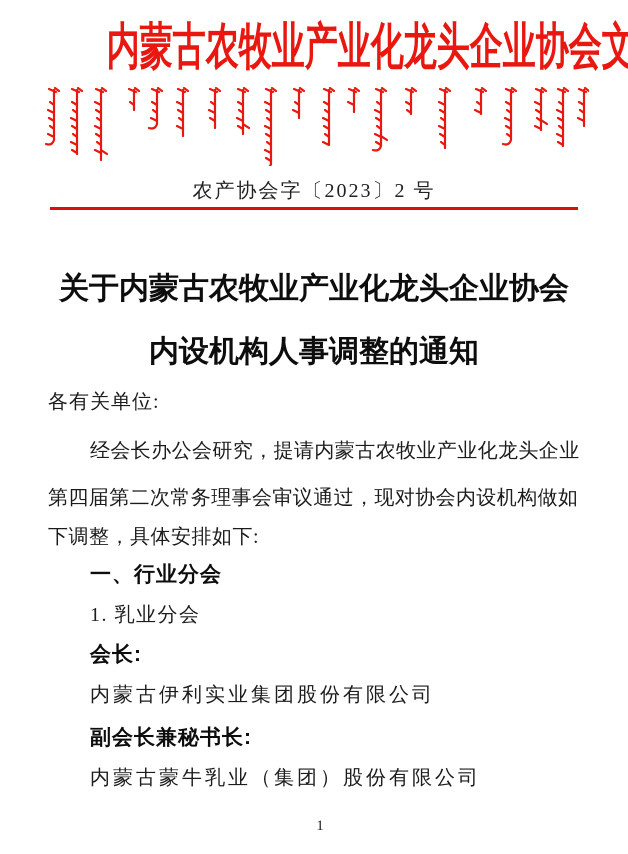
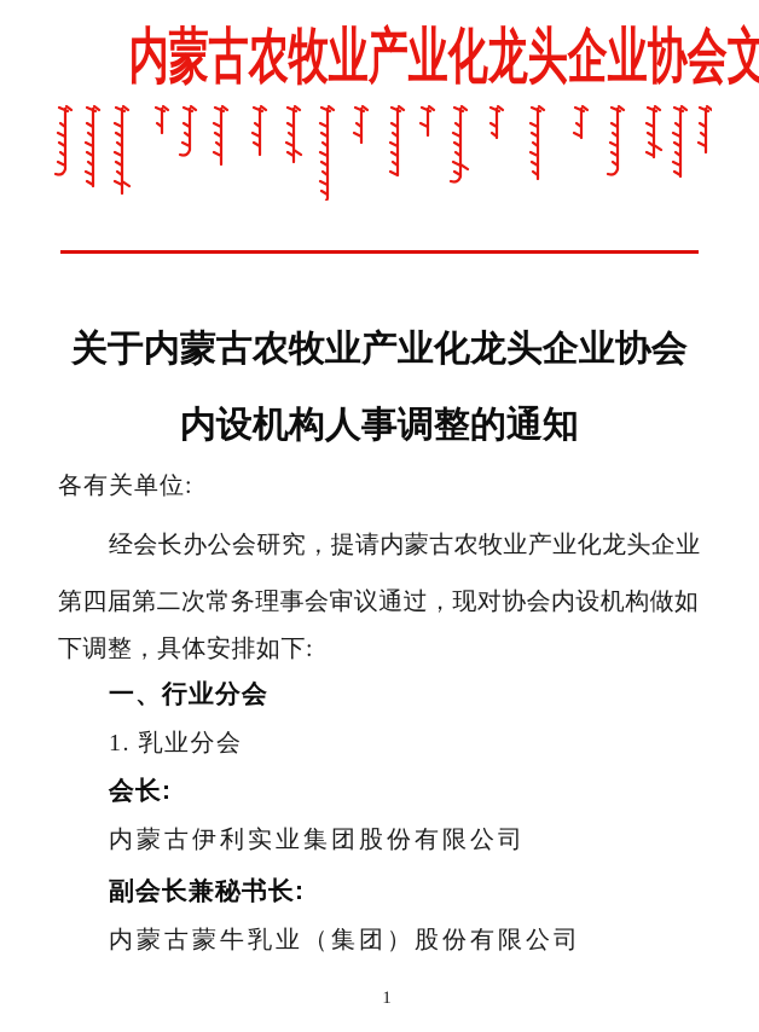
  内蒙古农牧业产业化龙头企业协会文
- 农产协会字〔2023〕2 号
  关于内蒙古农牧业产业化龙头企业协会
  内设机构人事调整的通知
  各有关单位:
  经会长办公会研究，提请内蒙古农牧业产业化龙头企业
  第四届第二次常务理事会审议通过，现对协会内设机构做如
  下调整，具体安排如下:
  一、行业分会
  1. 乳业分会
  会长:
  内蒙古伊利实业集团股份有限公司
  副会长兼秘书长:
  内蒙古蒙牛乳业（集团）股份有限公司
  1
